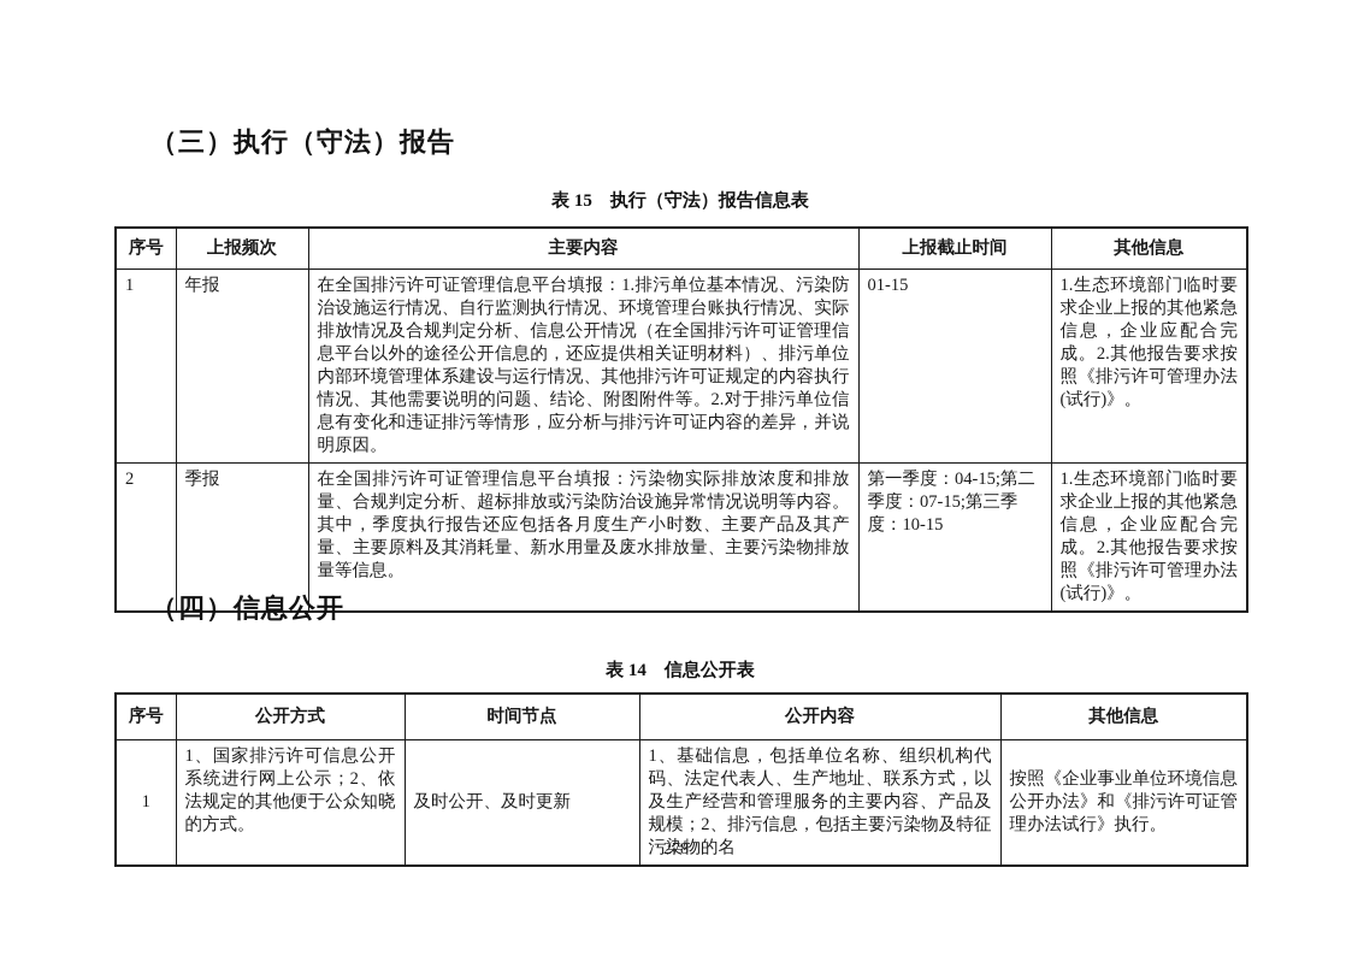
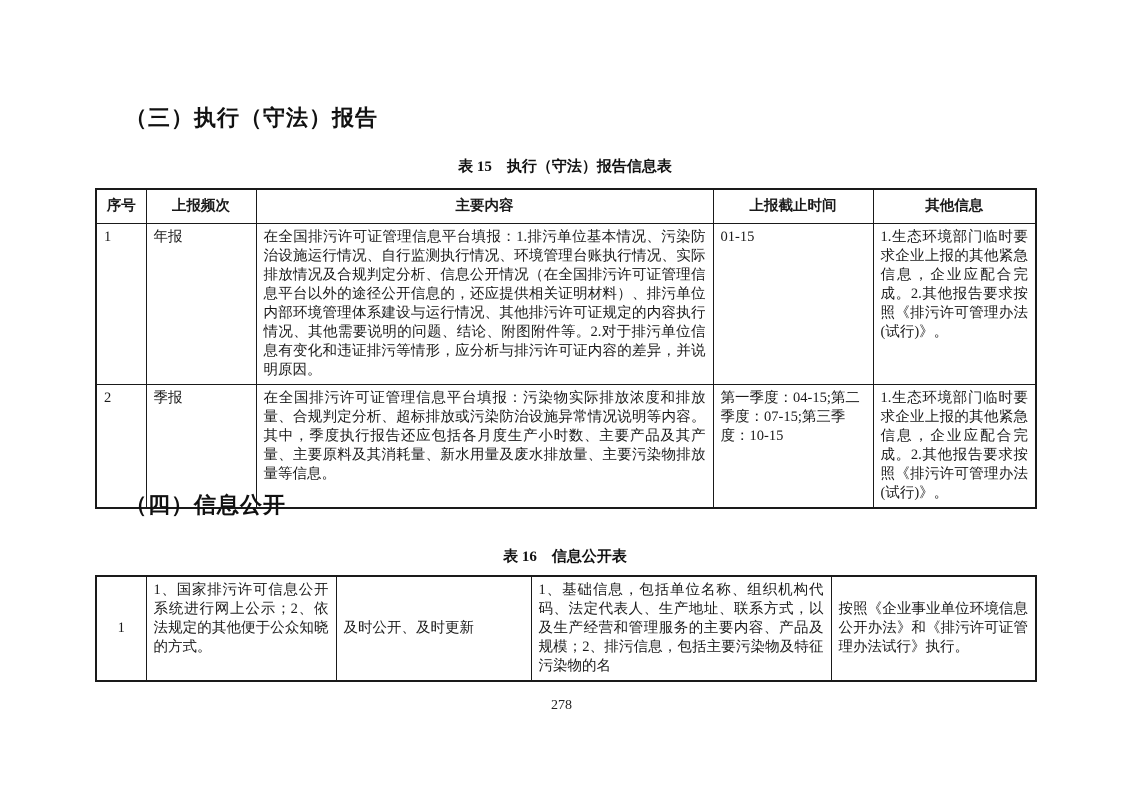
  （三）执行（守法）报告
  表 15 执行（守法）报告信息表
  序号	上报频次	主要内容	上报截止时间	其他信息
  1	年报	在全国排污许可证管理信息平台填报：1.排污单位基本情况、污染防治设施运行情况、自行监测执行情况、环境管理台账执行情况、实际排放情况及合规判定分析、信息公开情况（在全国排污许可证管理信息平台以外的途径公开信息的，还应提供相关证明材料）、排污单位内部环境管理体系建设与运行情况、其他排污许可证规定的内容执行情况、其他需要说明的问题、结论、附图附件等。2.对于排污单位信息有变化和违证排污等情形，应分析与排污许可证内容的差异，并说明原因。	01-15	1.生态环境部门临时要求企业上报的其他紧急信息，企业应配合完成。2.其他报告要求按照《排污许可管理办法(试行)》。
  2	季报	在全国排污许可证管理信息平台填报：污染物实际排放浓度和排放量、合规判定分析、超标排放或污染防治设施异常情况说明等内容。其中，季度执行报告还应包括各月度生产小时数、主要产品及其产量、主要原料及其消耗量、新水用量及废水排放量、主要污染物排放量等信息。	第一季度：04-15;第二季度：07-15;第三季度：10-15	1.生态环境部门临时要求企业上报的其他紧急信息，企业应配合完成。2.其他报告要求按照《排污许可管理办法(试行)》。
  （四）信息公开
- 表 14 信息公开表
+ 表 16 信息公开表
- 序号	公开方式	时间节点	公开内容	其他信息
  1	1、国家排污许可信息公开系统进行网上公示；2、依法规定的其他便于公众知晓的方式。	及时公开、及时更新	1、基础信息，包括单位名称、组织机构代码、法定代表人、生产地址、联系方式，以及生产经营和管理服务的主要内容、产品及规模；2、排污信息，包括主要污染物及特征污染物的名	按照《企业事业单位环境信息公开办法》和《排污许可证管理办法试行》执行。
  278
